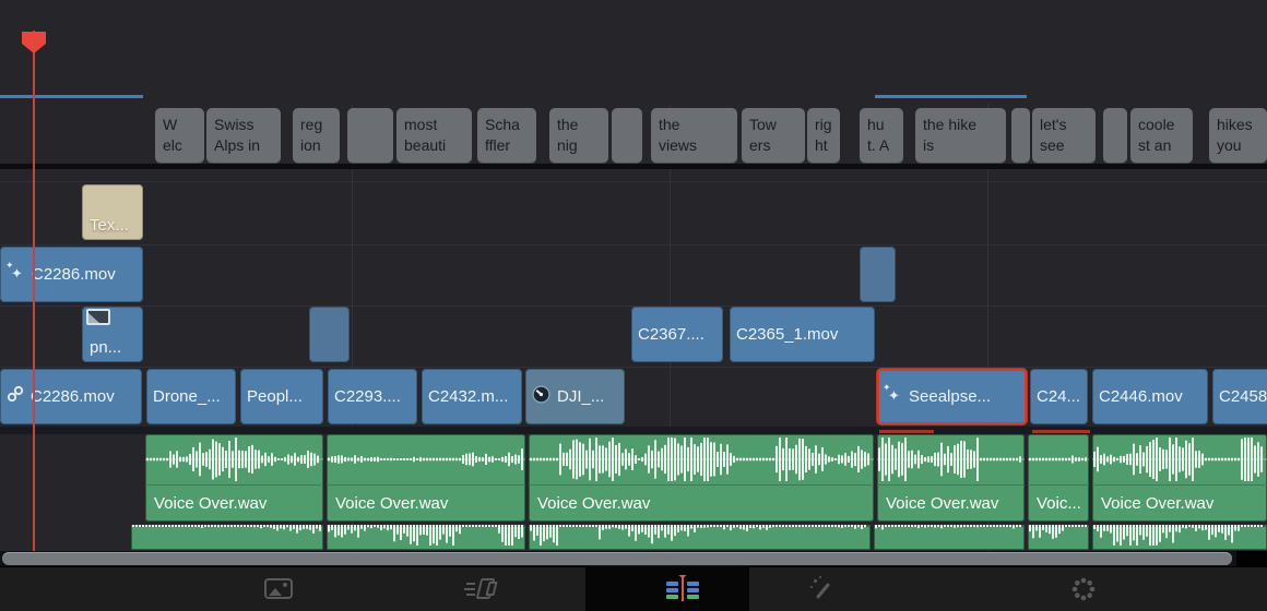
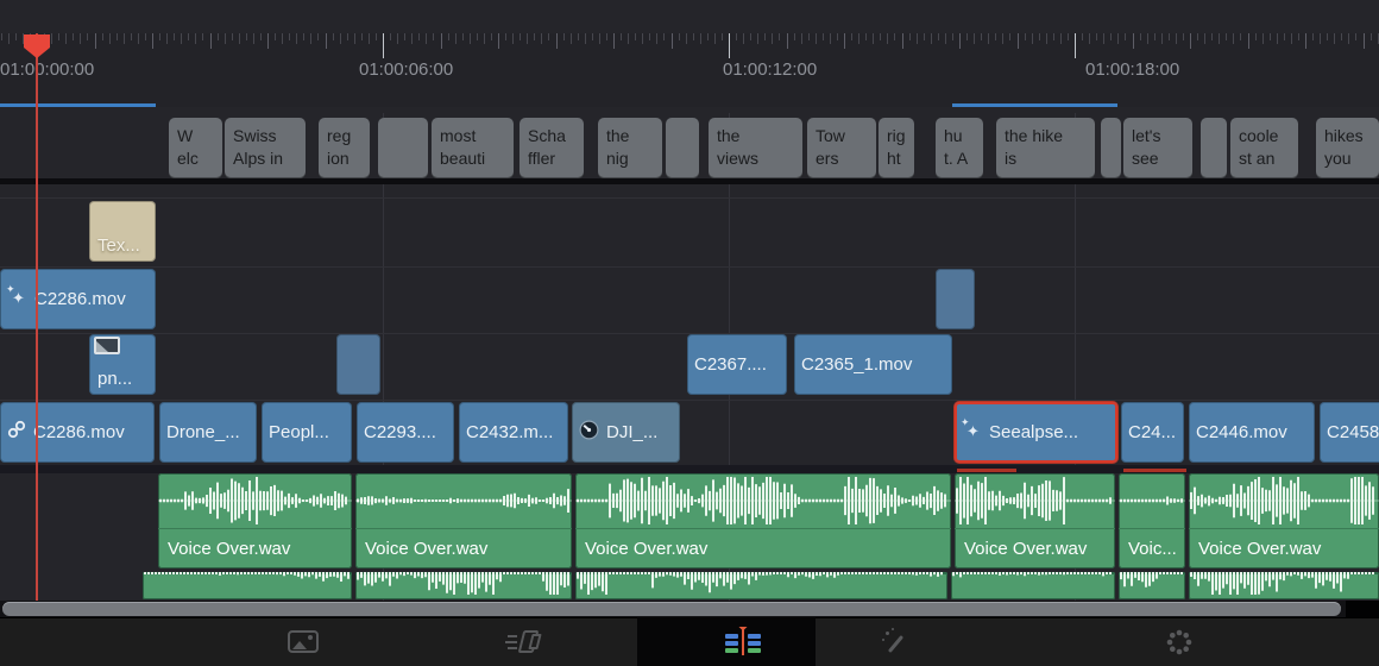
+ 01:00:00:00
+ 01:00:06:00
+ 01:00:12:00
+ 01:00:18:00
  W
  elc
  Swiss
  Alps in
  reg
  ion
  most
  beauti
  Scha
  ffler
  the
  nig
  the
  views
  Tow
  ers
  rig
  ht
  hu
  t. A
  the hike
  is
  let's
  see
  coole
  st an
  hikes
  you
  Tex...
  C2286.mov
  pn...
  C2367....
  C2365_1.mov
  C2286.mov
  Drone_...
  Peopl...
  C2293....
  C2432.m...
  DJI_...
  Seealpse...
  C24...
  C2446.mov
  Voice Over.wav
  Voice Over.wav
  Voice Over.wav
  Voice Over.wav
  Voic...
  Voice Over.wav
